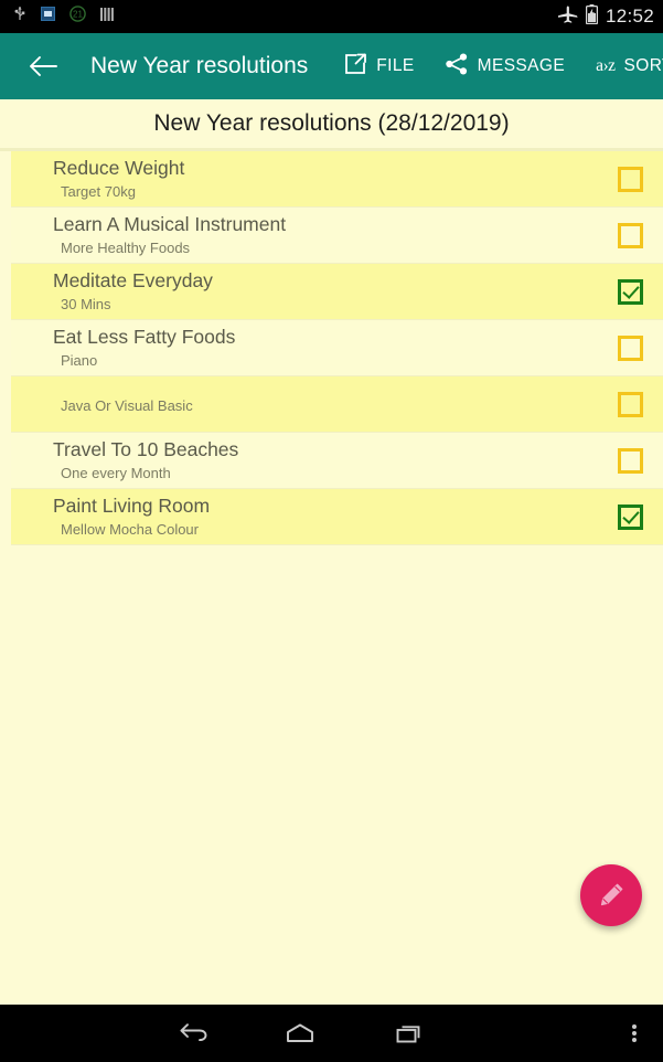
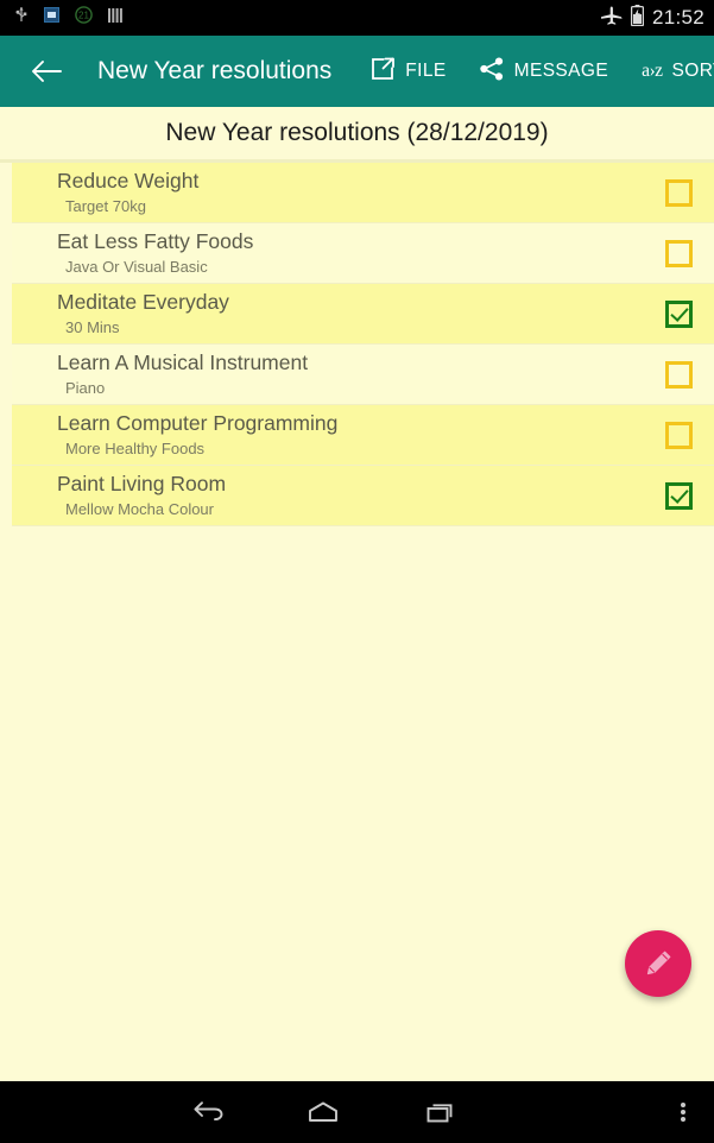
  21
- 12:52
+ 21:52
  New Year resolutions
  FILE
  MESSAGE
  a›z
  SOR
  New Year resolutions (28/12/2019)
  Reduce Weight
  Target 70kg
- Learn A Musical Instrument
+ Eat Less Fatty Foods
- More Healthy Foods
+ Java Or Visual Basic
  Meditate Everyday
  30 Mins
- Eat Less Fatty Foods
+ Learn A Musical Instrument
  Piano
+ Learn Computer Programming
- Java Or Visual Basic
+ More Healthy Foods
- Travel To 10 Beaches
- One every Month
  Paint Living Room
  Mellow Mocha Colour
